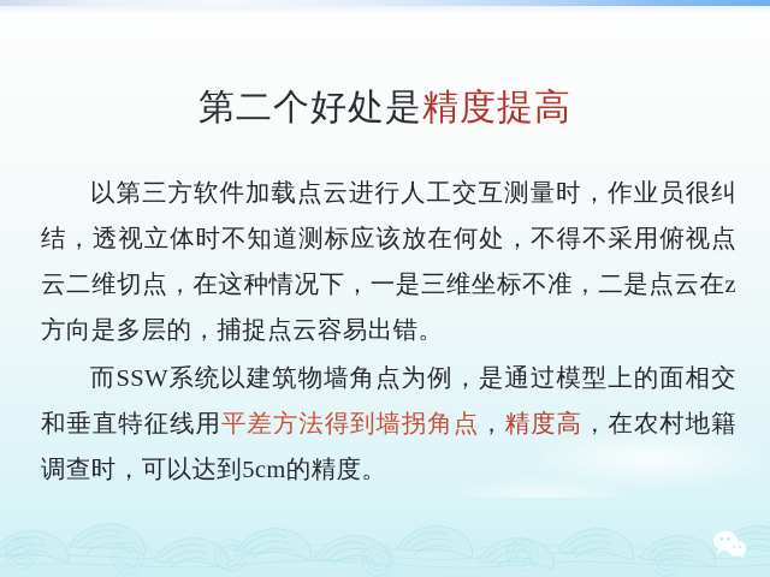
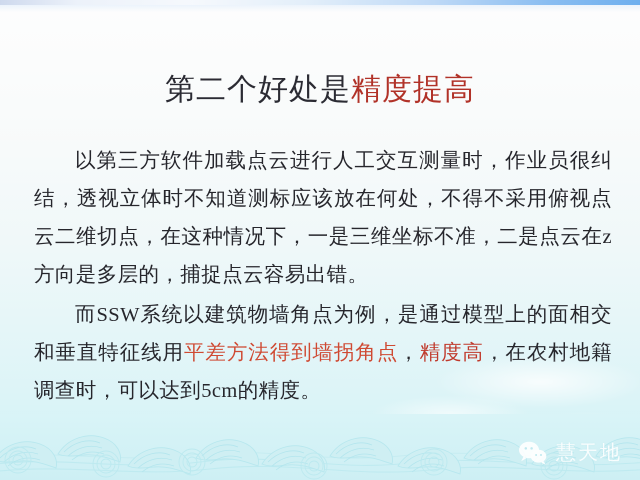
  第二个好处是精度提高
  以第三方软件加载点云进行人工交互测量时，作业员很纠结，透视立体时不知道测标应该放在何处，不得不采用俯视点云二维切点，在这种情况下，一是三维坐标不准，二是点云在z方向是多层的，捕捉点云容易出错。
  而SSW系统以建筑物墙角点为例，是通过模型上的面相交和垂直特征线用平差方法得到墙调查时，可以达到5cm的精度。
+ 慧天地
